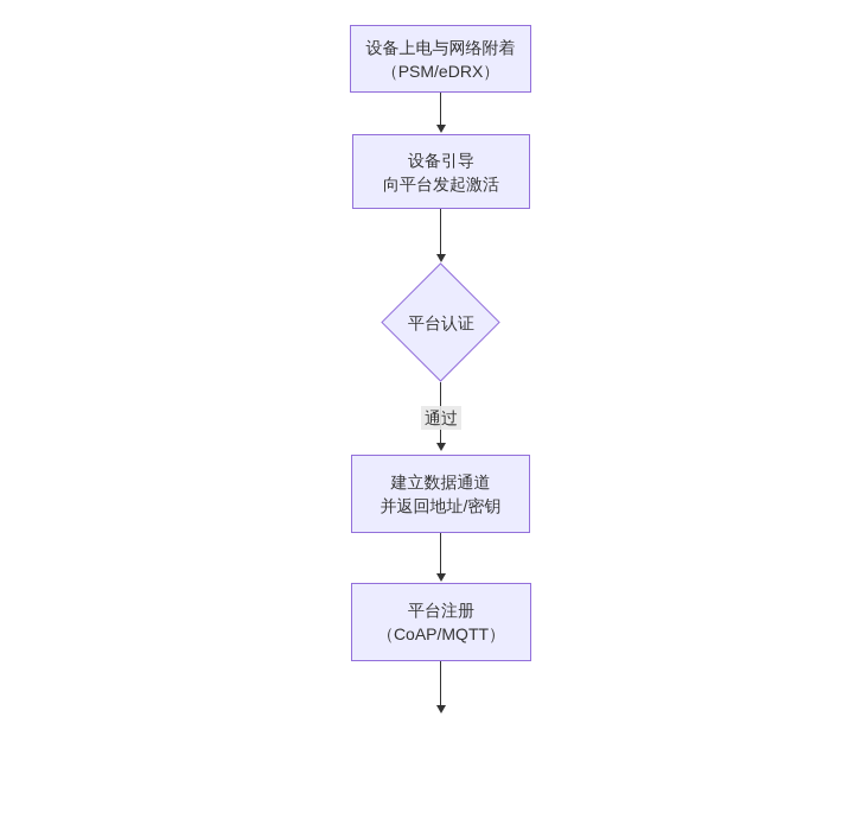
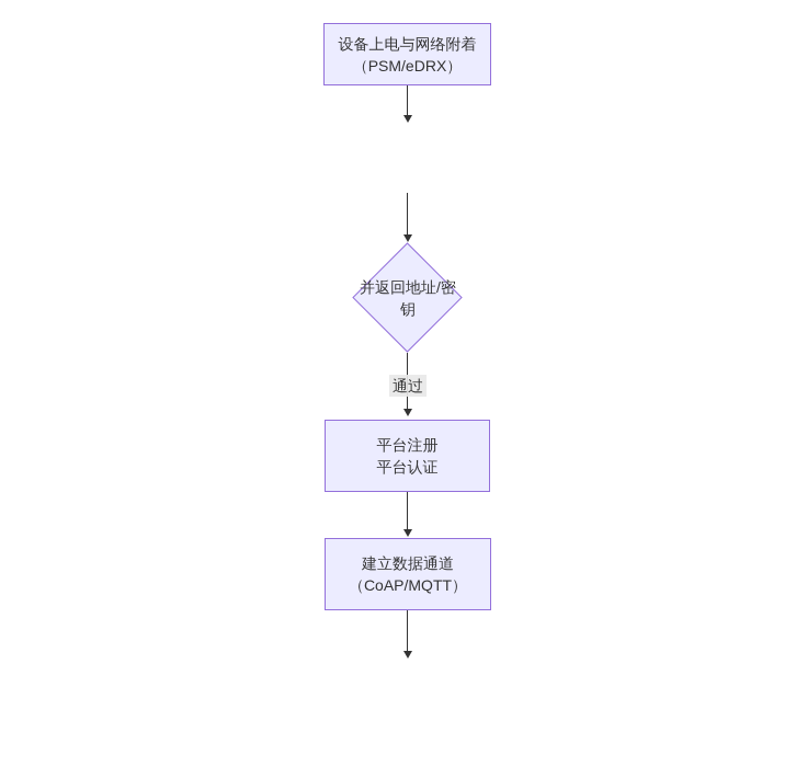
  设备上电与网络附着
  （PSM/eDRX）
- 设备引导
- 向平台发起激活
- 平台认证
+ 并返回地址/密钥
  通过
- 建立数据通道
+ 平台注册
- 并返回地址/密钥
+ 平台认证
- 平台注册
+ 建立数据通道
  （CoAP/MQTT）
